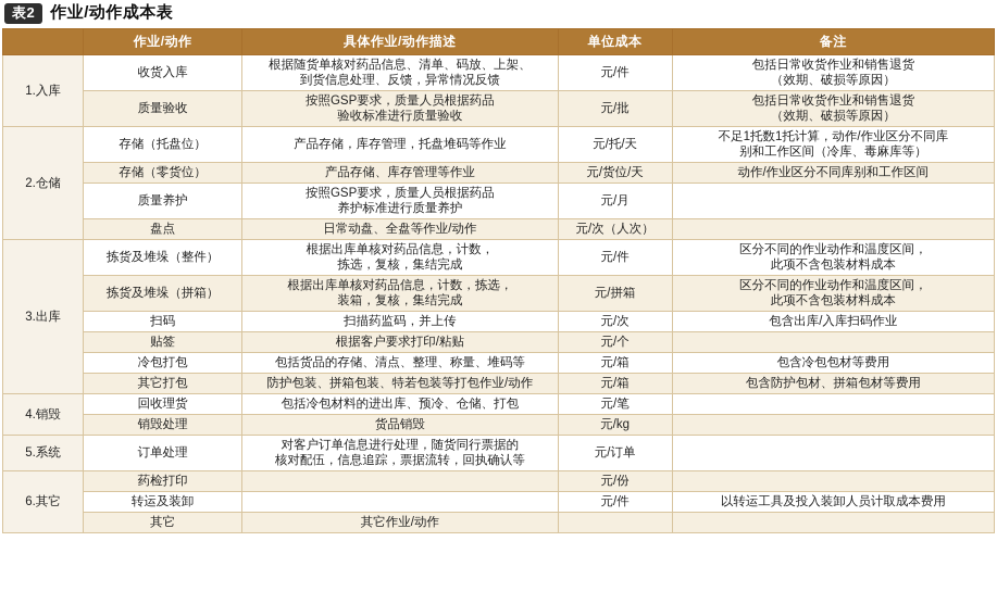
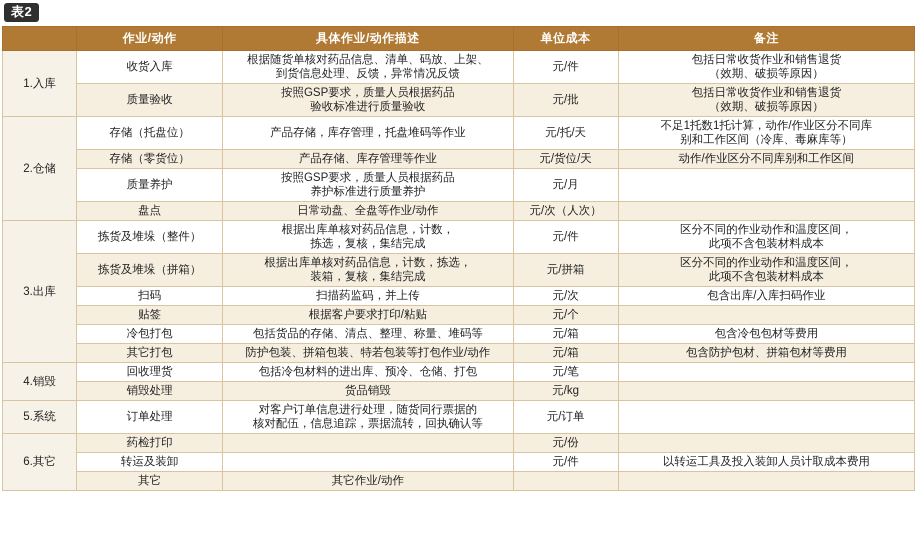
  表2
- 作业/动作成本表
  	作业/动作	具体作业/动作描述	单位成本	备注
  1.入库	收货入库	根据随货单核对药品信息、清单、码放、上架、到货信息处理、反馈，异常情况反馈	元/件	包括日常收货作业和销售退货（效期、破损等原因）
  质量验收	按照GSP要求，质量人员根据药品验收标准进行质量验收	元/批	包括日常收货作业和销售退货（效期、破损等原因）
  2.仓储	存储（托盘位）	产品存储，库存管理，托盘堆码等作业	元/托/天	不足1托数1托计算，动作/作业区分不同库别和工作区间（冷库、毒麻库等）
  存储（零货位）	产品存储、库存管理等作业	元/货位/天	动作/作业区分不同库别和工作区间
  质量养护	按照GSP要求，质量人员根据药品养护标准进行质量养护	元/月
  盘点	日常动盘、全盘等作业/动作	元/次（人次）
  3.出库	拣货及堆垛（整件）	根据出库单核对药品信息，计数，拣选，复核，集结完成	元/件	区分不同的作业动作和温度区间，此项不含包装材料成本
  拣货及堆垛（拼箱）	根据出库单核对药品信息，计数，拣选，装箱，复核，集结完成	元/拼箱	区分不同的作业动作和温度区间，此项不含包装材料成本
  扫码	扫描药监码，并上传	元/次	包含出库/入库扫码作业
  贴签	根据客户要求打印/粘贴	元/个
  冷包打包	包括货品的存储、清点、整理、称量、堆码等	元/箱	包含冷包包材等费用
  其它打包	防护包装、拼箱包装、特若包装等打包作业/动作	元/箱	包含防护包材、拼箱包材等费用
  4.销毁	回收理货	包括冷包材料的进出库、预冷、仓储、打包	元/笔
  销毁处理	货品销毁	元/kg
  5.系统	订单处理	对客户订单信息进行处理，随货同行票据的核对配伍，信息追踪，票据流转，回执确认等	元/订单
  6.其它	药检打印		元/份
  转运及装卸		元/件	以转运工具及投入装卸人员计取成本费用
  其它	其它作业/动作
